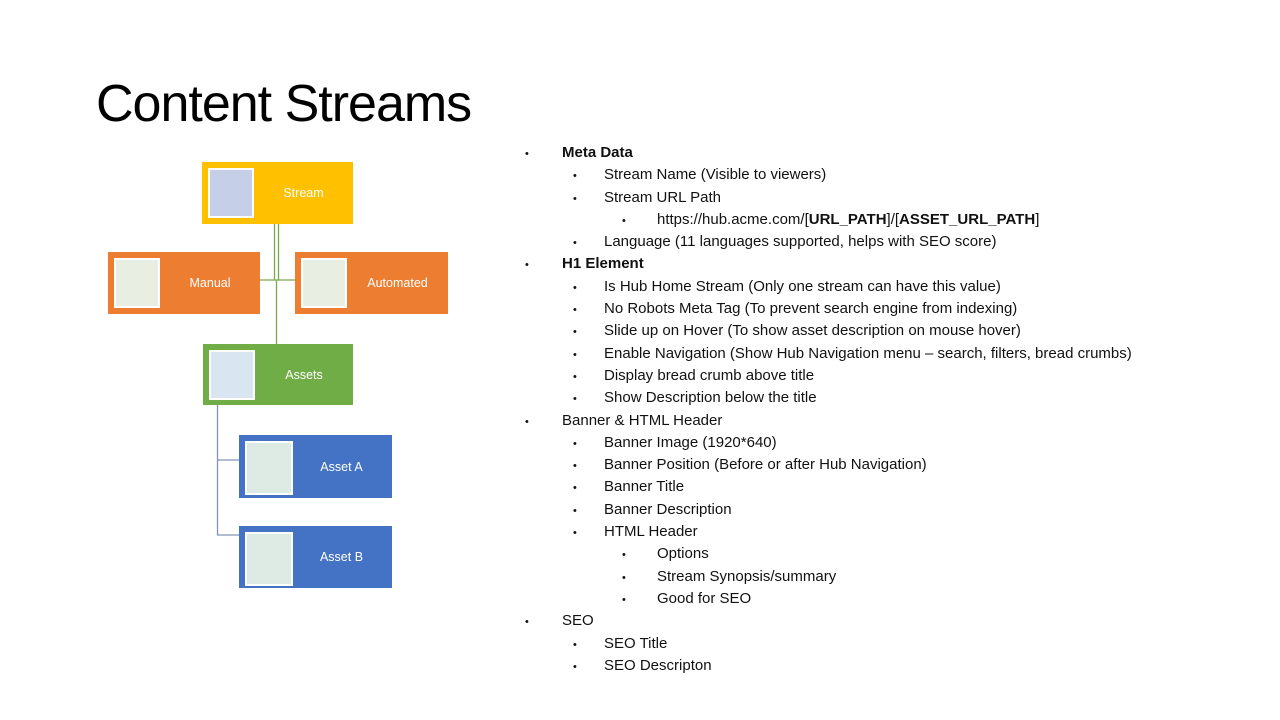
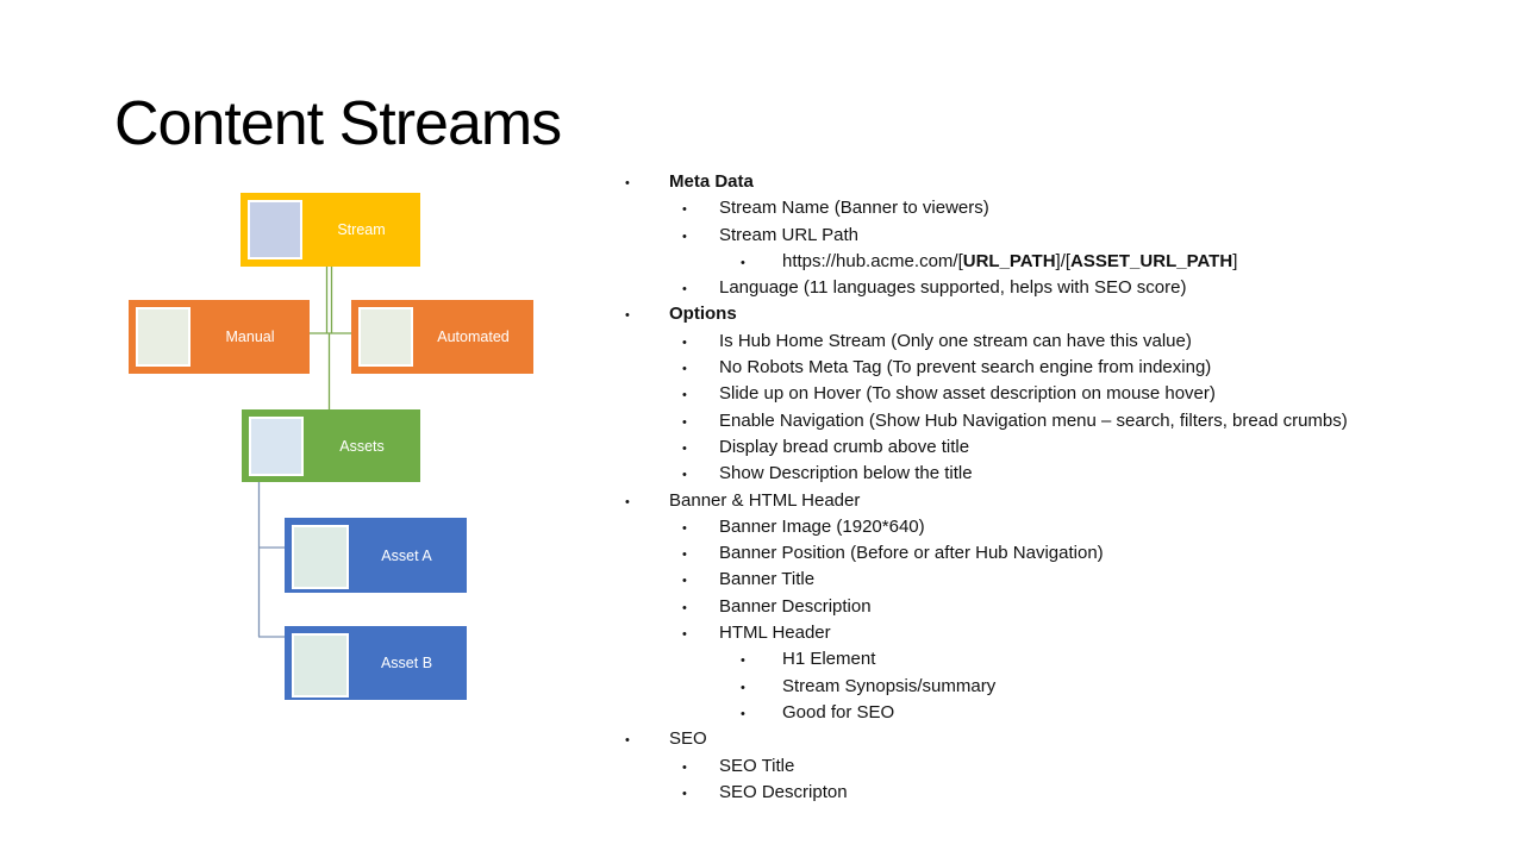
  Content Streams
  Stream
  Manual
  Automated
  Assets
  Asset A
  Asset B
  •
  Meta Data
  •
- Stream Name (Visible to viewers)
+ Stream Name (Banner to viewers)
  •
  Stream URL Path
  •
  https://hub.acme.com/[URL_PATH]/[ASSET_URL_PATH]
  •
  Language (11 languages supported, helps with SEO score)
  •
- H1 Element
+ Options
  •
  Is Hub Home Stream (Only one stream can have this value)
  •
  No Robots Meta Tag (To prevent search engine from indexing)
  •
  Slide up on Hover (To show asset description on mouse hover)
  •
  Enable Navigation (Show Hub Navigation menu – search, filters, bread crumbs)
  •
  Display bread crumb above title
  •
  Show Description below the title
  •
  Banner & HTML Header
  •
  Banner Image (1920*640)
  •
  Banner Position (Before or after Hub Navigation)
  •
  Banner Title
  •
  Banner Description
  •
  HTML Header
  •
- Options
+ H1 Element
  •
  Stream Synopsis/summary
  •
  Good for SEO
  •
  SEO
  •
  SEO Title
  •
  SEO Descripton
